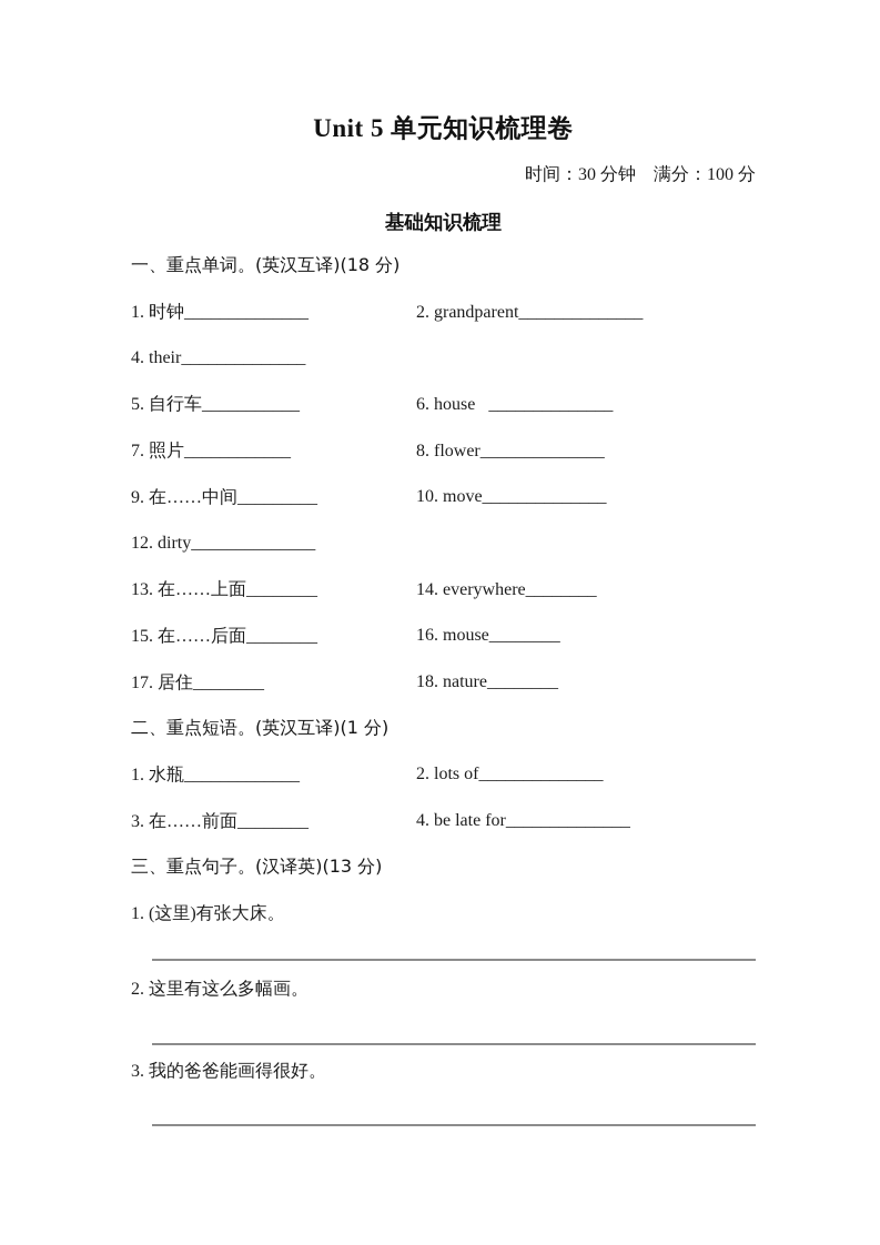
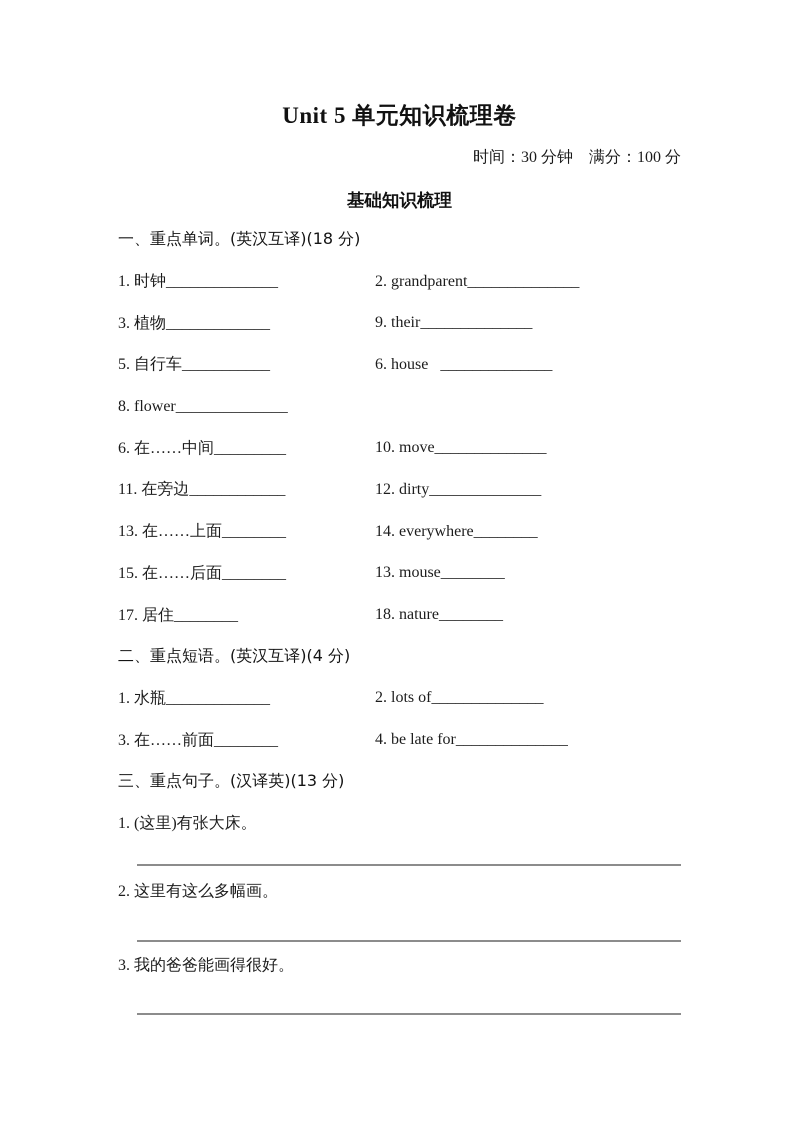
  Unit 5 单元知识梳理卷
  时间：30 分钟 满分：100 分
  基础知识梳理
  一、重点单词。(英汉互译)(18 分)
  1. 时钟______________
  2. grandparent______________
+ 3. 植物_____________
- 4. their______________
+ 9. their______________
  5. 自行车___________
  6. house ______________
- 7. 照片____________
  8. flower______________
- 9. 在……中间_________
+ 6. 在……中间_________
  10. move______________
+ 11. 在旁边____________
  12. dirty______________
  13. 在……上面________
  14. everywhere________
  15. 在……后面________
- 16. mouse________
+ 13. mouse________
  17. 居住________
  18. nature________
- 二、重点短语。(英汉互译)(1 分)
+ 二、重点短语。(英汉互译)(4 分)
  1. 水瓶_____________
  2. lots of______________
  3. 在……前面________
  4. be late for______________
  三、重点句子。(汉译英)(13 分)
  1. (这里)有张大床。
  2. 这里有这么多幅画。
  3. 我的爸爸能画得很好。
